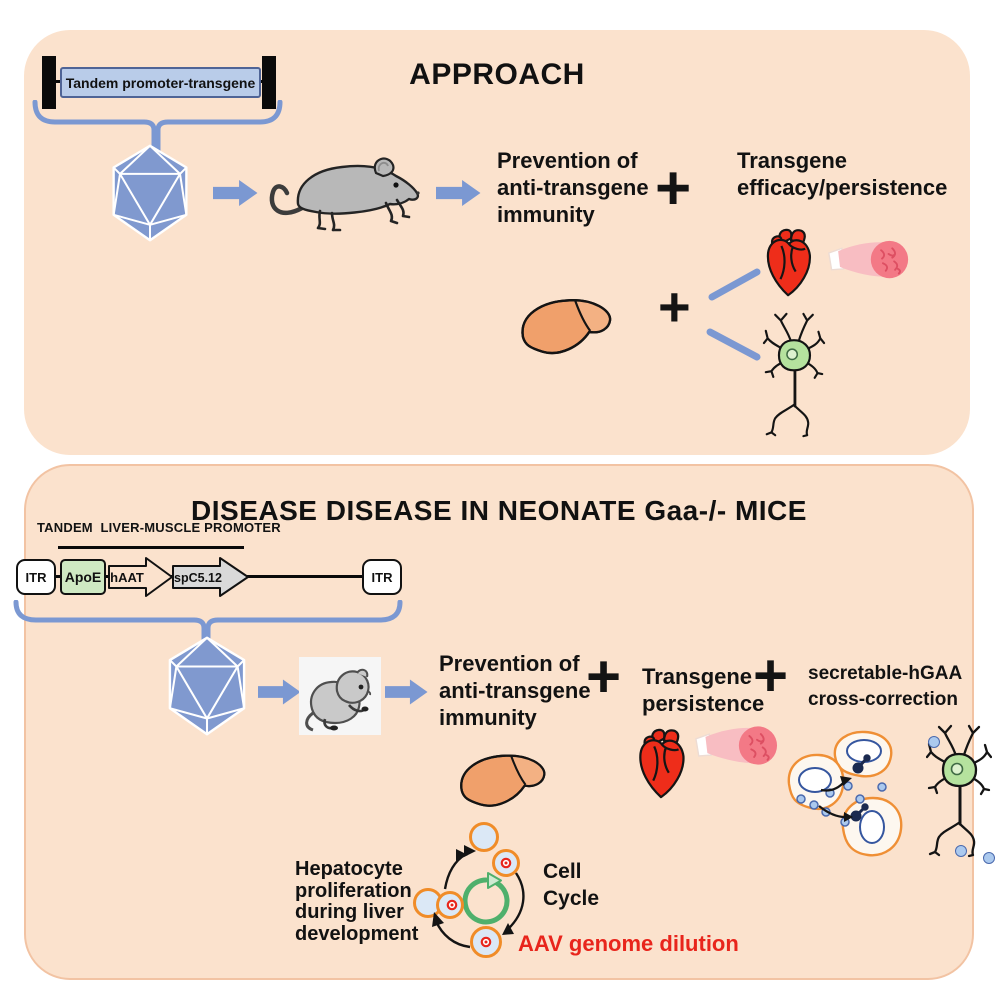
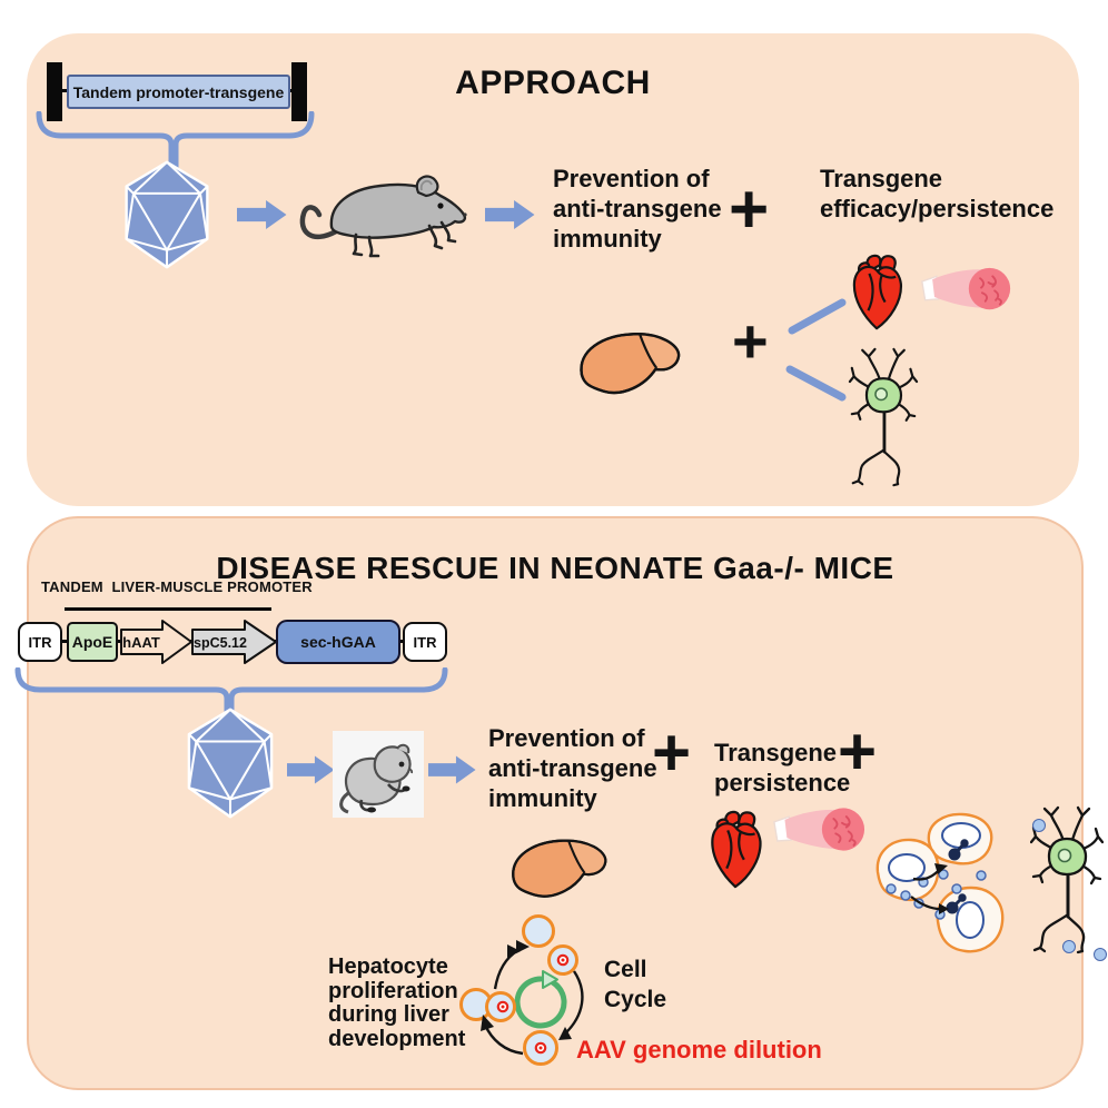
  APPROACH
  Tandem promoter-transgene
  Prevention of
  anti-transgene
  immunity
  +
  Transgene
  efficacy/persistence
  +
- DISEASE DISEASE IN NEONATE Gaa-/- MICE
+ DISEASE RESCUE IN NEONATE Gaa-/- MICE
  TANDEM LIVER-MUSCLE PROMOTER
  ITR
  ApoE
  hAAT
  spC5.12
+ sec-hGAA
  ITR
  Prevention of
  anti-transgene
  immunity
  +
  Transgene
  persistence
  +
- secretable-hGAA
- cross-correction
  Hepatocyte
  proliferation
  during liver
  development
  Cell
  Cycle
  AAV genome dilution
